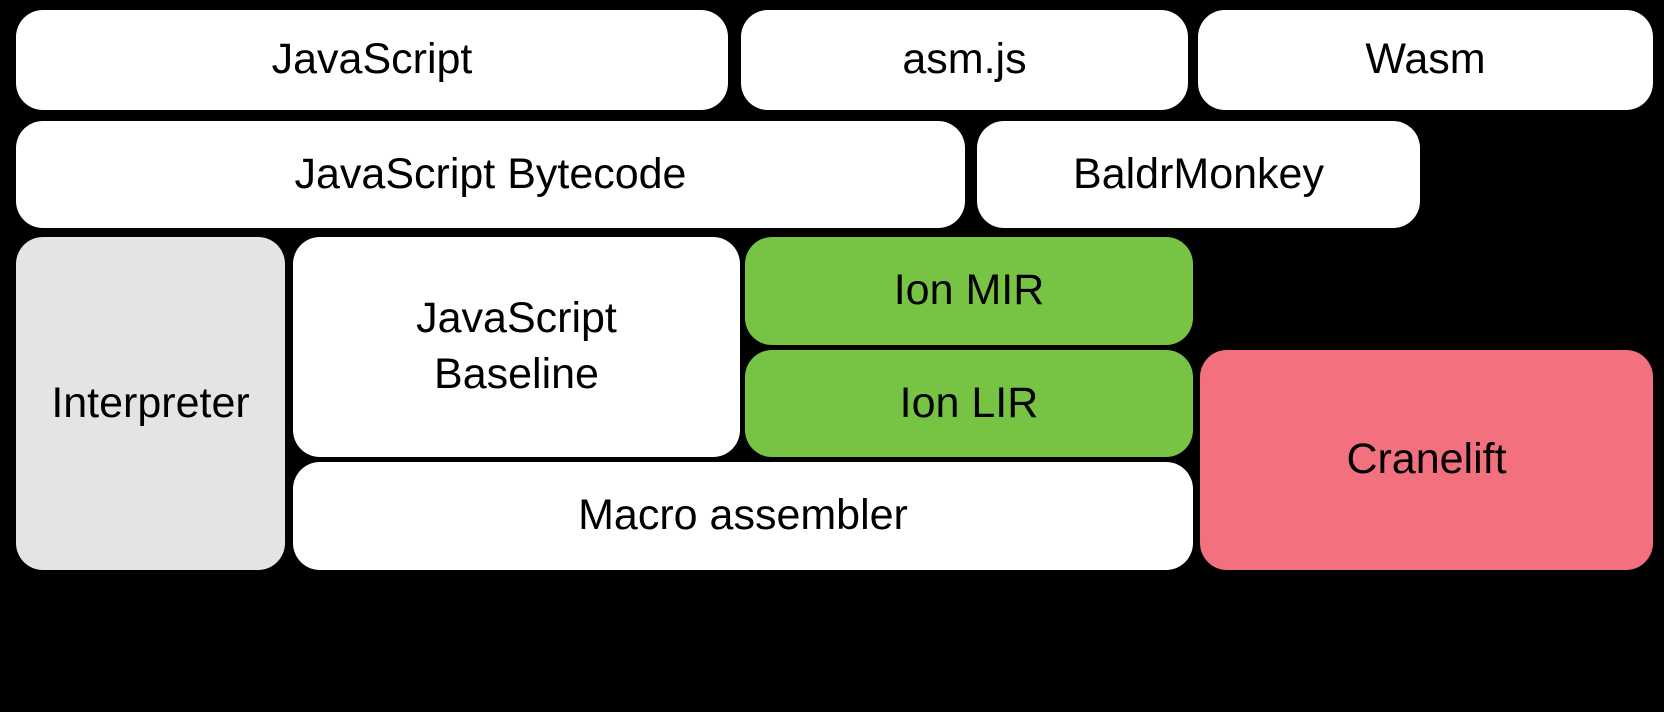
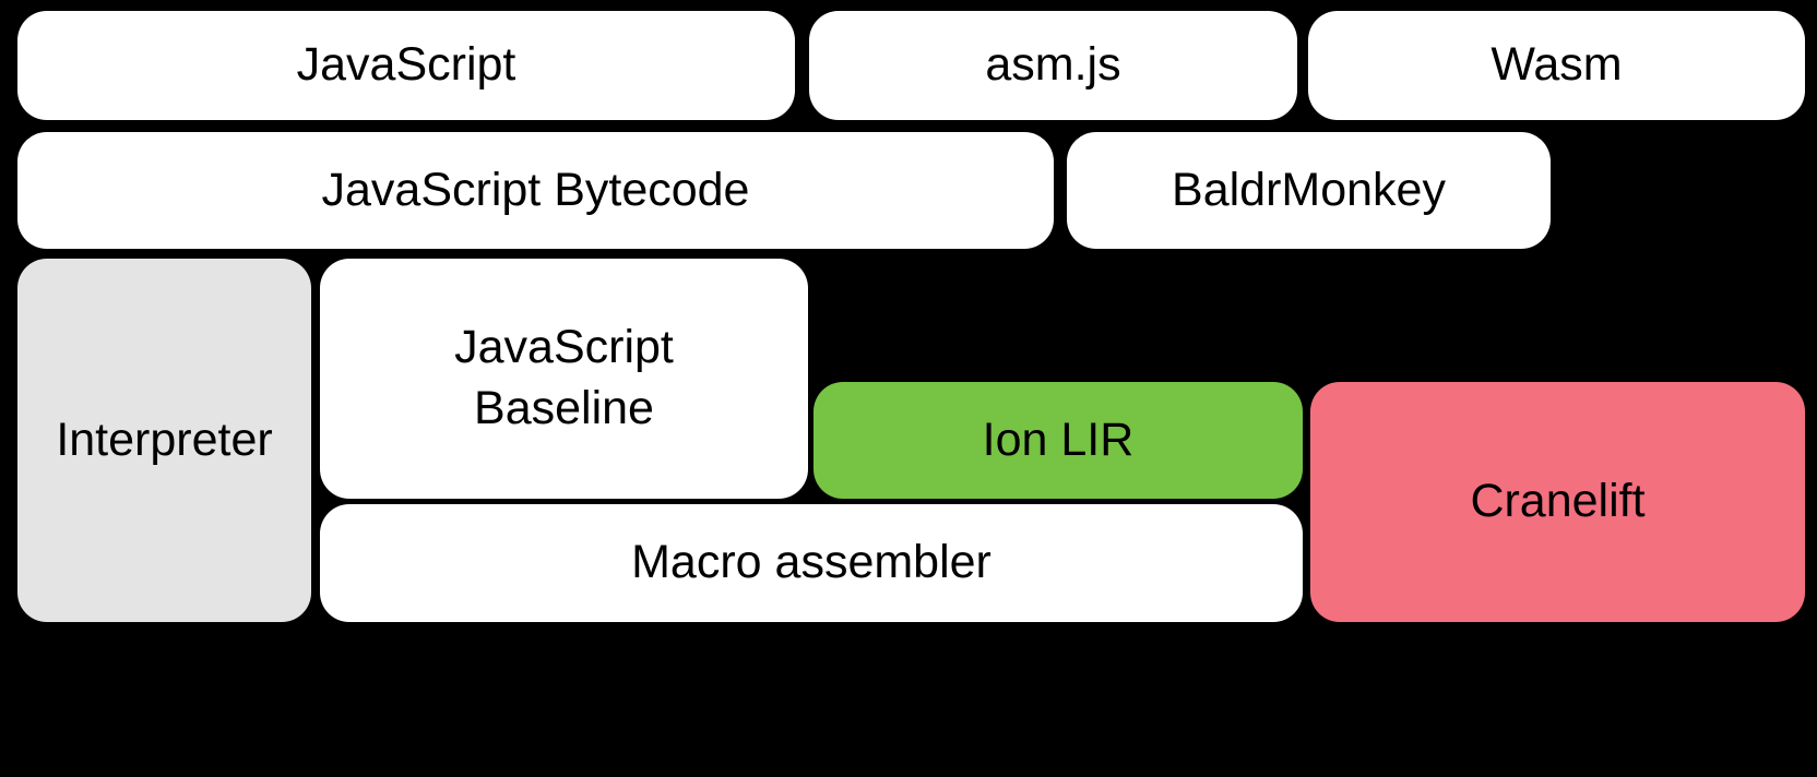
  JavaScript
  asm.js
  Wasm
  JavaScript Bytecode
  BaldrMonkey
  Interpreter
  JavaScript Baseline
- Ion MIR
  Ion LIR
  Cranelift
  Macro assembler
